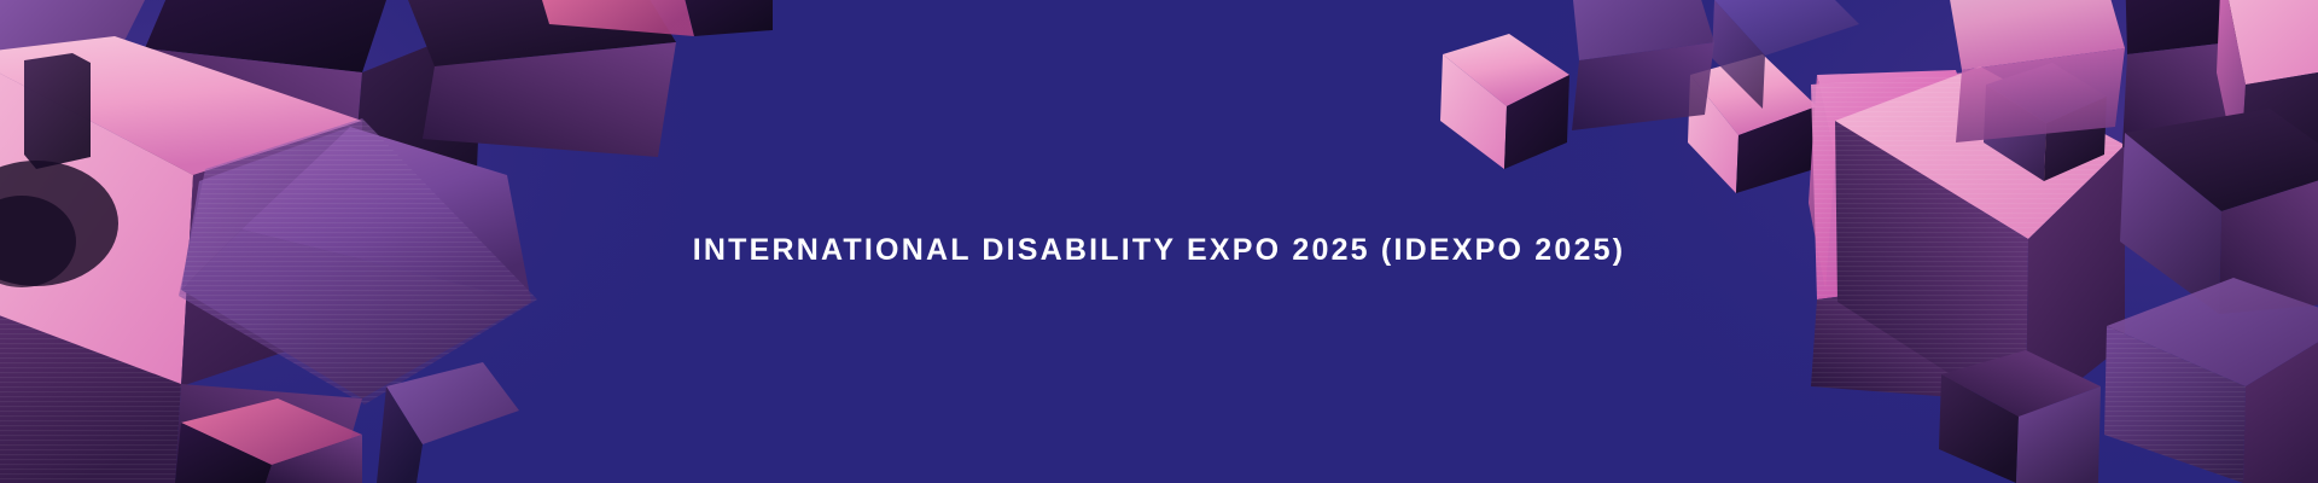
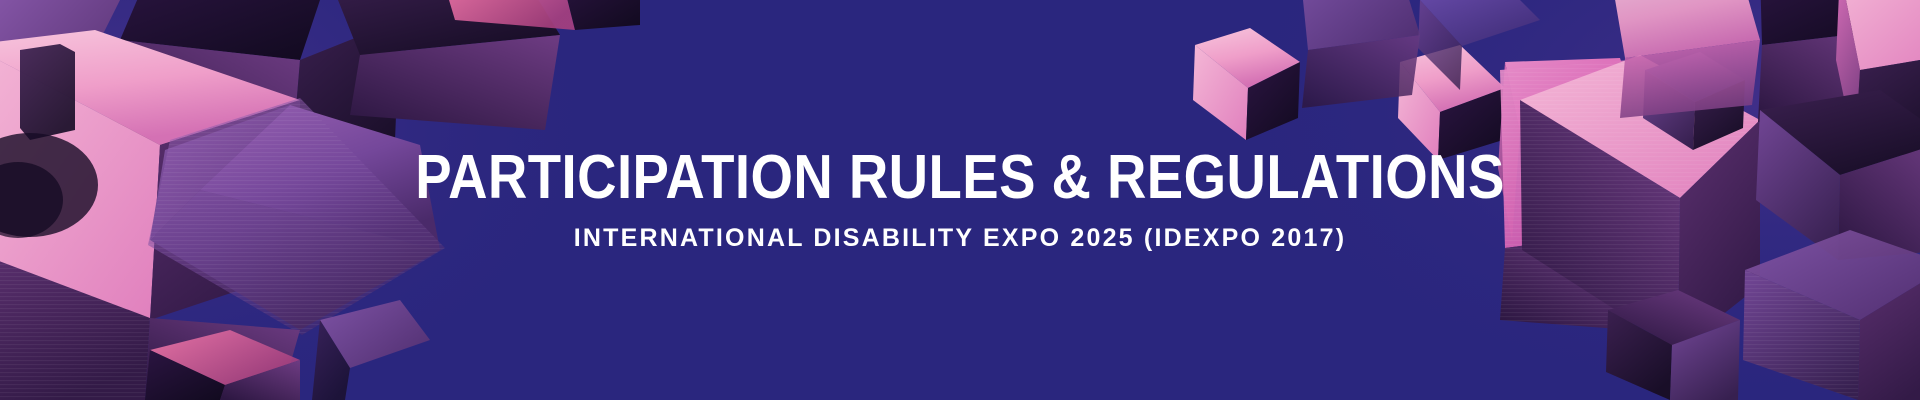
+ PARTICIPATION RULES & REGULATIONS
- INTERNATIONAL DISABILITY EXPO 2025 (IDEXPO 2025)
+ INTERNATIONAL DISABILITY EXPO 2025 (IDEXPO 2017)
